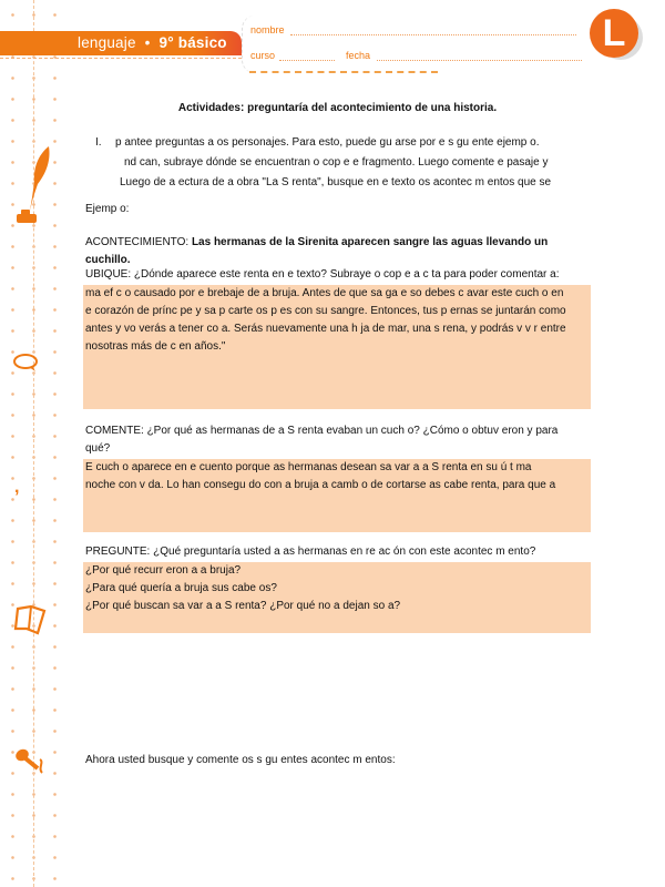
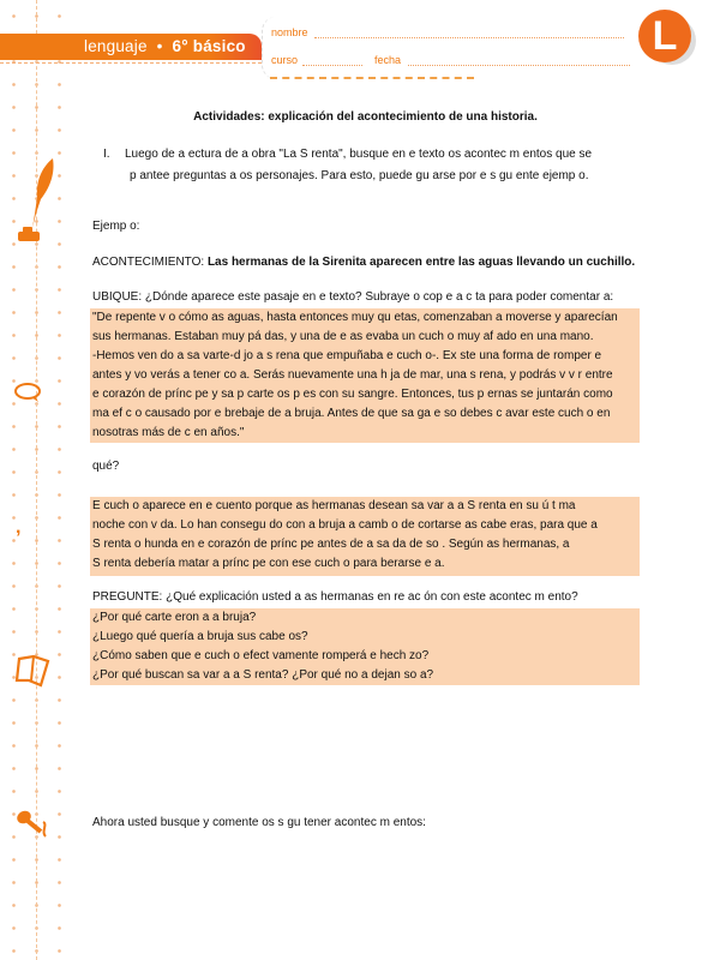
- lenguaje • 9° básico
+ lenguaje • 6° básico
  nombre
  curso
  fecha
  L
  ,
- Actividades: preguntaría del acontecimiento de una historia.
+ Actividades: explicación del acontecimiento de una historia.
  I.
- p antee preguntas a os personajes. Para esto, puede gu arse por e s gu ente ejemp o.
+ Luego de a ectura de a obra "La S renta", busque en e texto os acontec m entos que se
- nd can, subraye dónde se encuentran o cop e e fragmento. Luego comente e pasaje y
- Luego de a ectura de a obra "La S renta", busque en e texto os acontec m entos que se
+ p antee preguntas a os personajes. Para esto, puede gu arse por e s gu ente ejemp o.
  Ejemp o:
- ACONTECIMIENTO: Las hermanas de la Sirenita aparecen sangre las aguas llevando un cuchillo.
+ ACONTECIMIENTO: Las hermanas de la Sirenita aparecen entre las aguas llevando un cuchillo.
- UBIQUE: ¿Dónde aparece este renta en e texto? Subraye o cop e a c ta para poder comentar a:
+ UBIQUE: ¿Dónde aparece este pasaje en e texto? Subraye o cop e a c ta para poder comentar a:
+ "De repente v o cómo as aguas, hasta entonces muy qu etas, comenzaban a moverse y aparecían
+ sus hermanas. Estaban muy pá das, y una de e as evaba un cuch o muy af ado en una mano.
+ -Hemos ven do a sa varte-d jo a s rena que empuñaba e cuch o-. Ex ste una forma de romper e
- ma ef c o causado por e brebaje de a bruja. Antes de que sa ga e so debes c avar este cuch o en
+ antes y vo verás a tener co a. Serás nuevamente una h ja de mar, una s rena, y podrás v v r entre
  e corazón de prínc pe y sa p carte os p es con su sangre. Entonces, tus p ernas se juntarán como
- antes y vo verás a tener co a. Serás nuevamente una h ja de mar, una s rena, y podrás v v r entre
+ ma ef c o causado por e brebaje de a bruja. Antes de que sa ga e so debes c avar este cuch o en
  nosotras más de c en años."
- COMENTE: ¿Por qué as hermanas de a S renta evaban un cuch o? ¿Cómo o obtuv eron y para
  qué?
  E cuch o aparece en e cuento porque as hermanas desean sa var a a S renta en su ú t ma
- noche con v da. Lo han consegu do con a bruja a camb o de cortarse as cabe renta, para que a
+ noche con v da. Lo han consegu do con a bruja a camb o de cortarse as cabe eras, para que a
+ S renta o hunda en e corazón de prínc pe antes de a sa da de so . Según as hermanas, a
+ S renta debería matar a prínc pe con ese cuch o para berarse e a.
- PREGUNTE: ¿Qué preguntaría usted a as hermanas en re ac ón con este acontec m ento?
+ PREGUNTE: ¿Qué explicación usted a as hermanas en re ac ón con este acontec m ento?
- ¿Por qué recurr eron a a bruja?
+ ¿Por qué carte eron a a bruja?
- ¿Para qué quería a bruja sus cabe os?
+ ¿Luego qué quería a bruja sus cabe os?
+ ¿Cómo saben que e cuch o efect vamente romperá e hech zo?
  ¿Por qué buscan sa var a a S renta? ¿Por qué no a dejan so a?
- Ahora usted busque y comente os s gu entes acontec m entos:
+ Ahora usted busque y comente os s gu tener acontec m entos:
